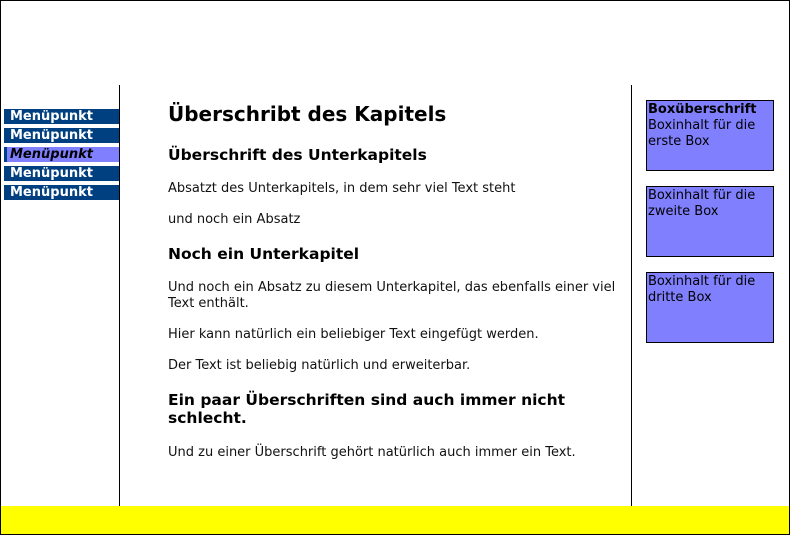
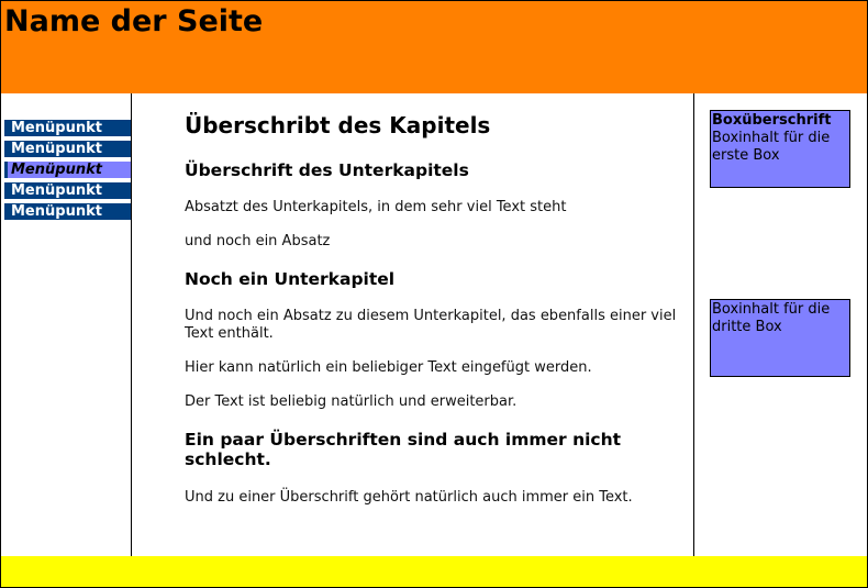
+ Name der Seite
  Menüpunkt
  Menüpunkt
  Menüpunkt
  Menüpunkt
  Menüpunkt
  Überschribt des Kapitels
  Überschrift des Unterkapitels
  Absatzt des Unterkapitels, in dem sehr viel Text steht
  und noch ein Absatz
  Noch ein Unterkapitel
  Und noch ein Absatz zu diesem Unterkapitel, das ebenfalls einer viel Text enthält.
  Hier kann natürlich ein beliebiger Text eingefügt werden.
  Der Text ist beliebig natürlich und erweiterbar.
  Ein paar Überschriften sind auch immer nicht schlecht.
  Und zu einer Überschrift gehört natürlich auch immer ein Text.
  Boxüberschrift
  Boxinhalt für die erste Box
- Boxinhalt für die zweite Box
  Boxinhalt für die dritte Box
